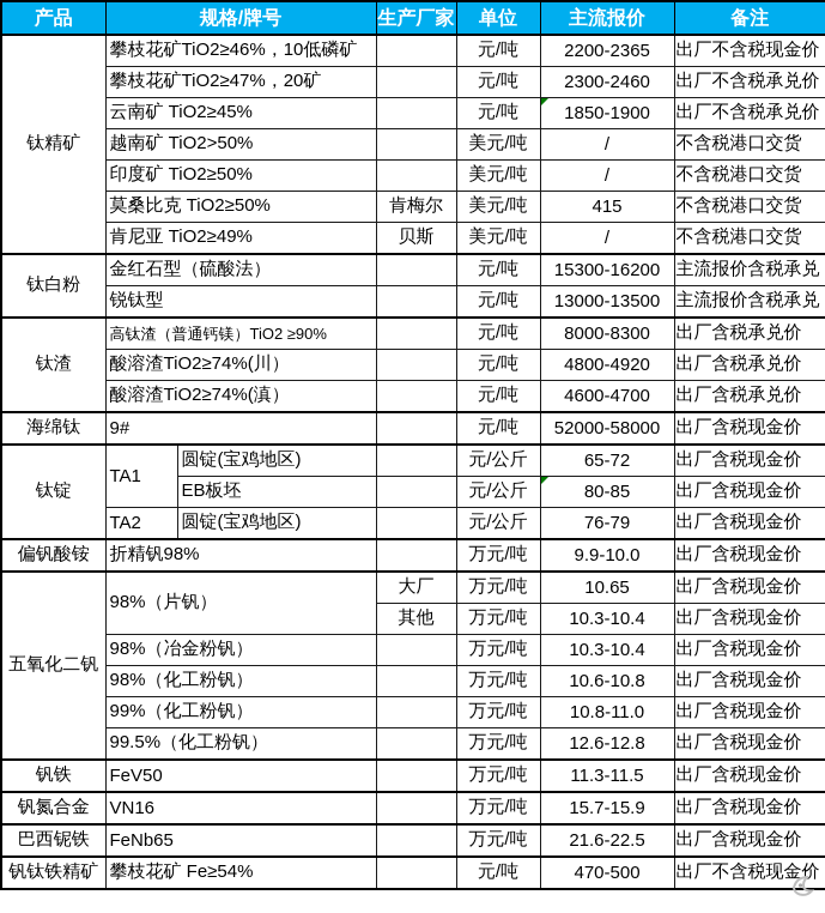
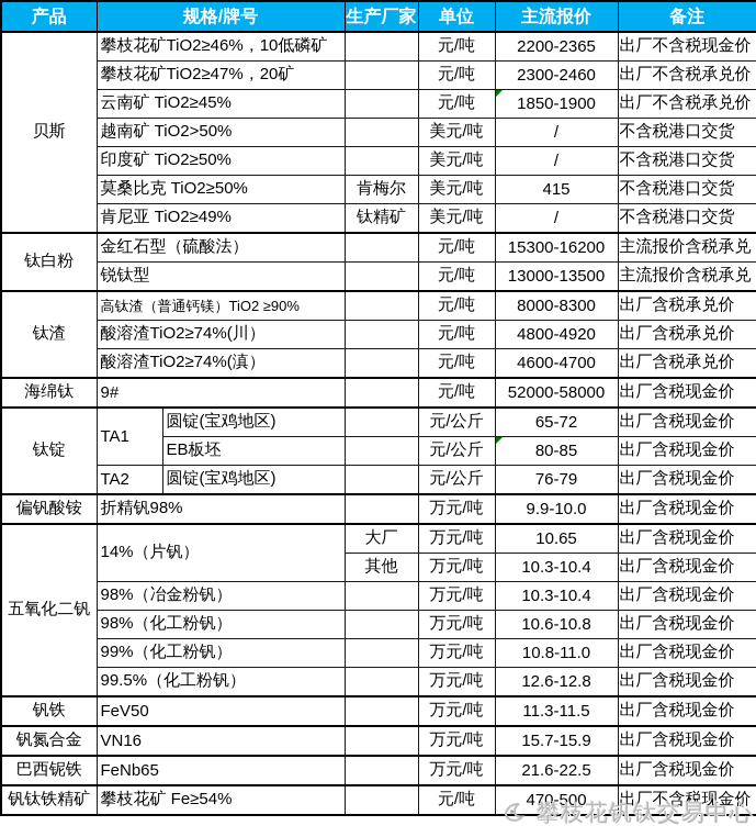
  产品	规格/牌号	生产厂家	单位	主流报价	备注
- 钛精矿	攀枝花矿TiO2≥46%，10低磷矿		元/吨	2200-2365	出厂不含税现金价
+ 贝斯	攀枝花矿TiO2≥46%，10低磷矿		元/吨	2200-2365	出厂不含税现金价
  攀枝花矿TiO2≥47%，20矿		元/吨	2300-2460	出厂不含税承兑价
  云南矿 TiO2≥45%		元/吨	1850-1900	出厂不含税承兑价
  越南矿 TiO2>50%		美元/吨	/	不含税港口交货
  印度矿 TiO2≥50%		美元/吨	/	不含税港口交货
  莫桑比克 TiO2≥50%	肯梅尔	美元/吨	415	不含税港口交货
- 肯尼亚 TiO2≥49%	贝斯	美元/吨	/	不含税港口交货
+ 肯尼亚 TiO2≥49%	钛精矿	美元/吨	/	不含税港口交货
  钛白粉	金红石型（硫酸法）		元/吨	15300-16200	主流报价含税承兑
  锐钛型		元/吨	13000-13500	主流报价含税承兑
  钛渣	高钛渣（普通钙镁）TiO2 ≥90%		元/吨	8000-8300	出厂含税承兑价
  酸溶渣TiO2≥74%(川）		元/吨	4800-4920	出厂含税承兑价
  酸溶渣TiO2≥74%(滇）		元/吨	4600-4700	出厂含税承兑价
  海绵钛	9#		元/吨	52000-58000	出厂含税现金价
  钛锭	TA1	圆锭(宝鸡地区)		元/公斤	65-72	出厂含税现金价
  EB板坯		元/公斤	80-85	出厂含税现金价
  TA2	圆锭(宝鸡地区)		元/公斤	76-79	出厂含税现金价
  偏钒酸铵	折精钒98%		万元/吨	9.9-10.0	出厂含税现金价
- 五氧化二钒	98%（片钒）	大厂	万元/吨	10.65	出厂含税现金价
+ 五氧化二钒	14%（片钒）	大厂	万元/吨	10.65	出厂含税现金价
  其他	万元/吨	10.3-10.4	出厂含税现金价
  98%（冶金粉钒）		万元/吨	10.3-10.4	出厂含税现金价
  98%（化工粉钒）		万元/吨	10.6-10.8	出厂含税现金价
  99%（化工粉钒）		万元/吨	10.8-11.0	出厂含税现金价
  99.5%（化工粉钒）		万元/吨	12.6-12.8	出厂含税现金价
  钒铁	FeV50		万元/吨	11.3-11.5	出厂含税现金价
  钒氮合金	VN16		万元/吨	15.7-15.9	出厂含税现金价
  巴西铌铁	FeNb65		万元/吨	21.6-22.5	出厂含税现金价
  钒钛铁精矿	攀枝花矿 Fe≥54%		元/吨	470-500	出厂不含税现金价
+ 攀枝花钒钛交易中心
